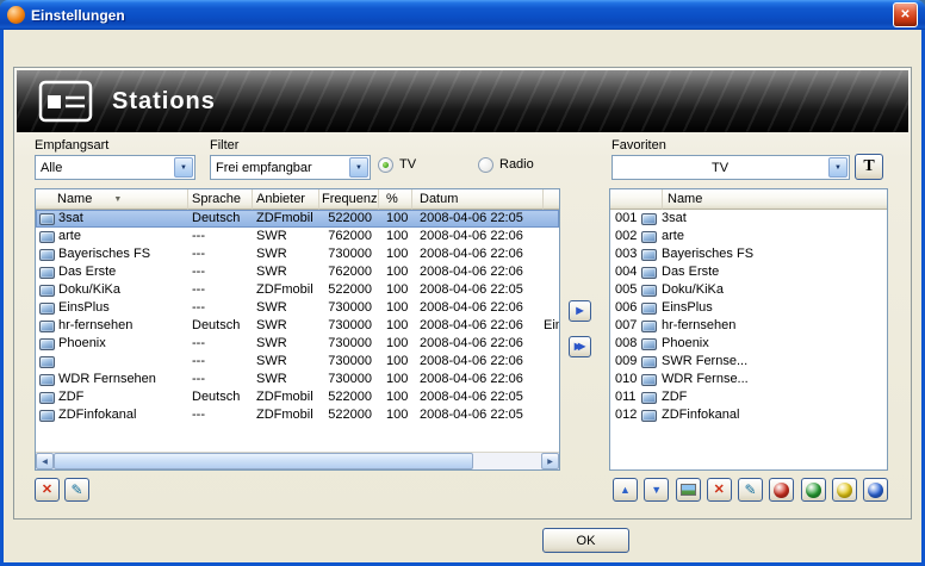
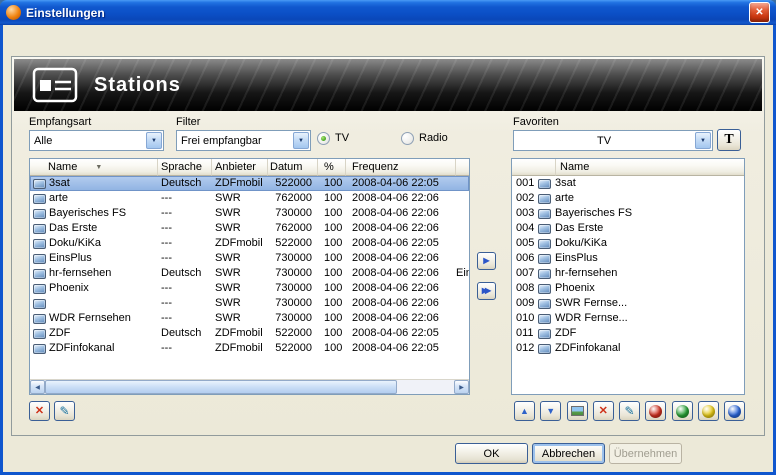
  Einstellungen
  ✕
  Stations
  Empfangsart
  Alle
  Filter
  Frei empfangbar
  TV
  Radio
  Favoriten
  TV
  T
  Name
  Sprache
  Anbieter
- Frequenz
+ Datum
  %
- Datum
+ Frequenz
  3sat
  Deutsch
  ZDFmobil
  522000
  100
  2008-04-06 22:05
  arte
  ---
  SWR
  762000
  100
  2008-04-06 22:06
  Bayerisches FS
  ---
  SWR
  730000
  100
  2008-04-06 22:06
  Das Erste
  ---
  SWR
  762000
  100
  2008-04-06 22:06
  Doku/KiKa
  ---
  ZDFmobil
  522000
  100
  2008-04-06 22:05
  EinsPlus
  ---
  SWR
  730000
  100
  2008-04-06 22:06
  hr-fernsehen
  Deutsch
  SWR
  730000
  100
  2008-04-06 22:06
  Phoenix
  ---
  SWR
  730000
  100
  2008-04-06 22:06
  ---
  SWR
  730000
  100
  2008-04-06 22:06
  WDR Fernsehen
  ---
  SWR
  730000
  100
  2008-04-06 22:06
  ZDF
  Deutsch
  ZDFmobil
  522000
  100
  2008-04-06 22:05
  ZDFinfokanal
  ---
  ZDFmobil
  522000
  100
  2008-04-06 22:05
  Ein
  ▶
  ▶▶
  Name
  001
  3sat
  002
  arte
  003
  Bayerisches FS
  004
  Das Erste
  005
  Doku/KiKa
  006
  EinsPlus
  007
  hr-fernsehen
  008
  Phoenix
  009
  SWR Fernse...
  010
  WDR Fernse...
  011
  ZDF
  012
  ZDFinfokanal
  ✕
  ✎
  ▲
  ▼
  ✕
  ✎
  OK
+ Abbrechen
+ Übernehmen
